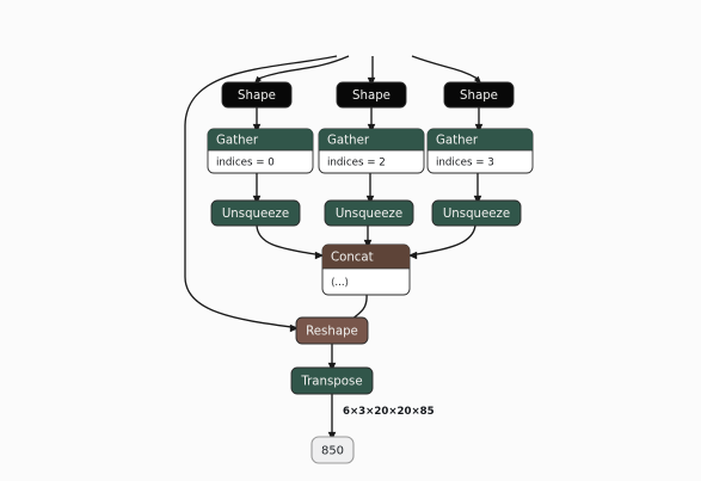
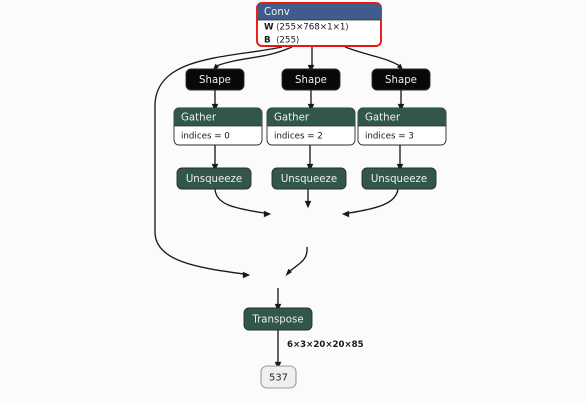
+ Conv
+ W
+ ⟨255×768×1×1⟩
+ B
+ ⟨255⟩
  Shape
  Shape
  Shape
  Gather
  indices = 0
  Gather
  indices = 2
  Gather
  indices = 3
  Unsqueeze
  Unsqueeze
  Unsqueeze
- Concat
- ⟨...⟩
- Reshape
  Transpose
- 850
+ 537
  6×3×20×20×85
